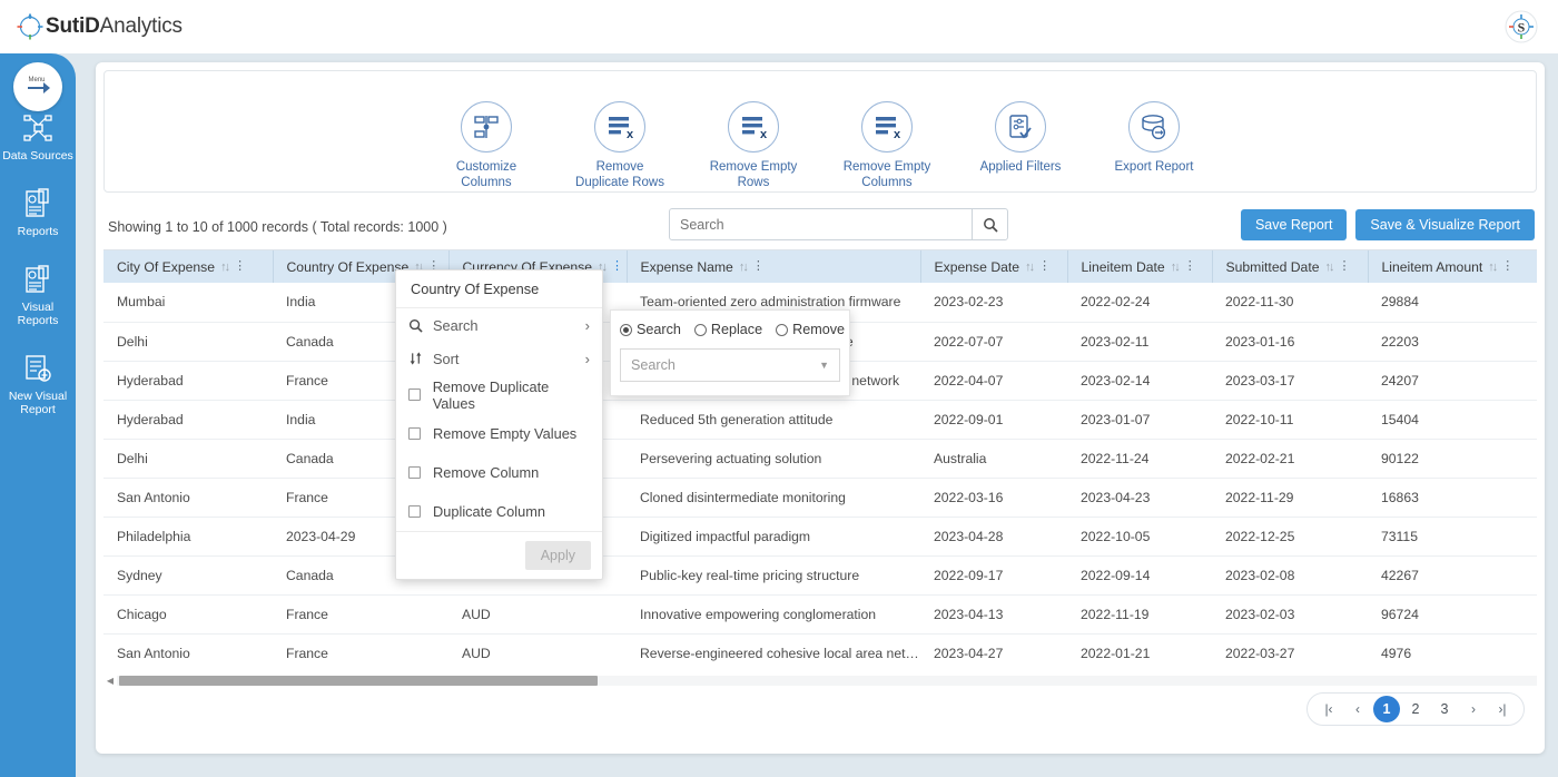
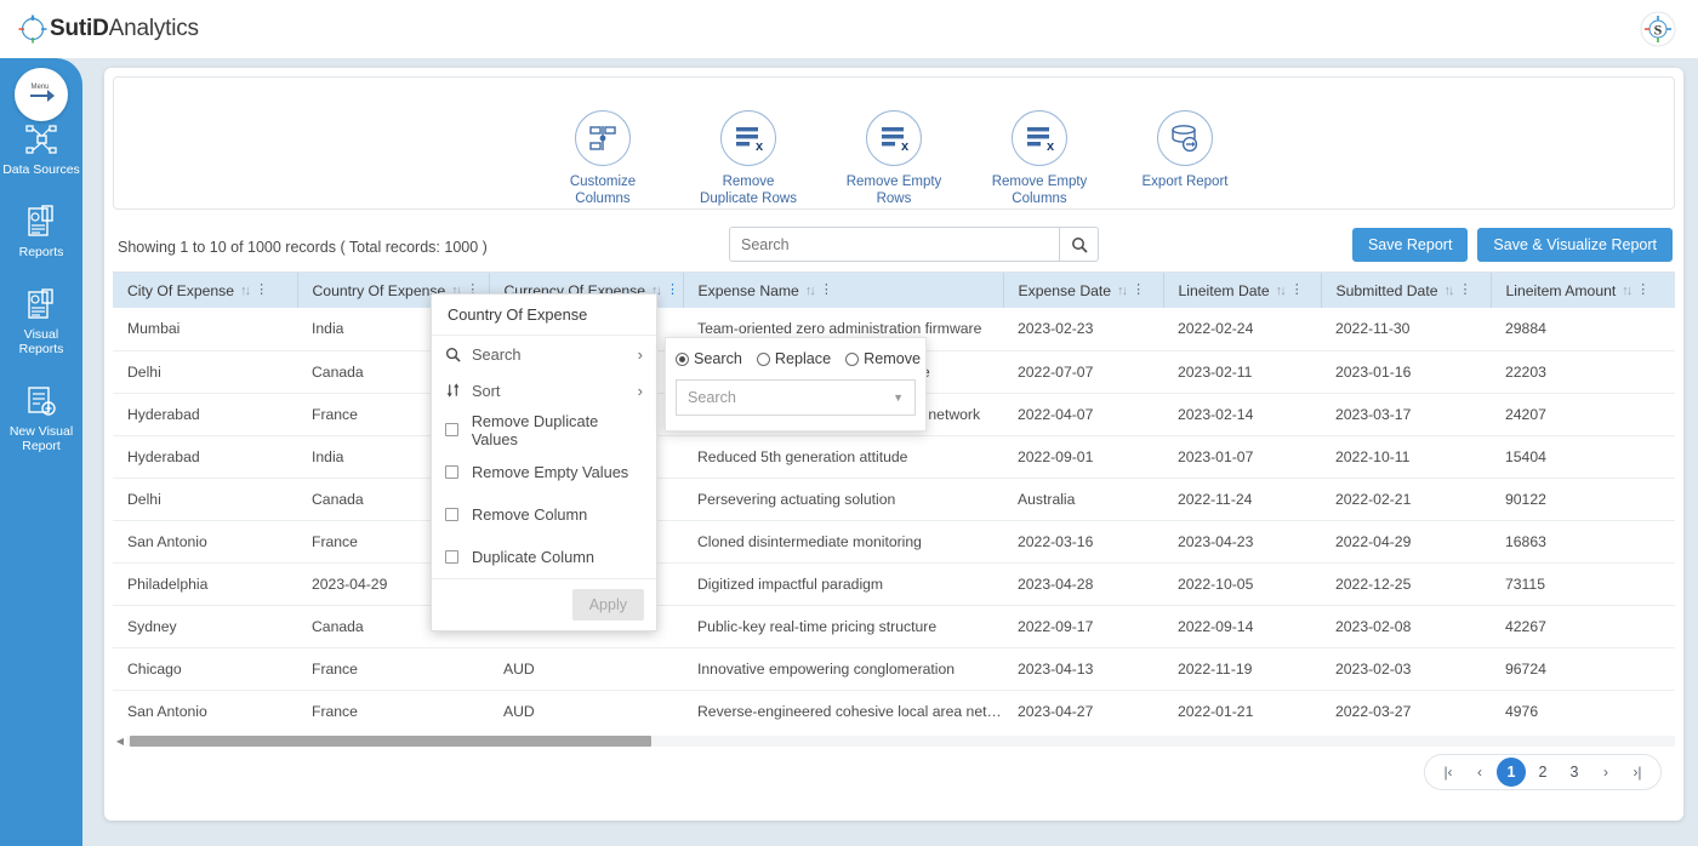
  SutiDAnalytics
  S
  Data Sources
  Reports
  Visual Reports
  New Visual Report
  Customize Columns
  x
  Remove Duplicate Rows
  x
  Remove Empty Rows
  x
  Remove Empty Columns
- Applied Filters
  Export Report
  Showing 1 to 10 of 1000 records ( Total records: 1000 )
  Search
  Save Report
  Save & Visualize Report
  City Of Expense ↑↓ ⋮	Country Of Expense ↑↓ ⋮	Currency Of Expense ↑↓ ⋮	Expense Name ↑↓ ⋮	Expense Date ↑↓ ⋮	Lineitem Date ↑↓ ⋮	Submitted Date ↑↓ ⋮	Lineitem Amount ↑↓ ⋮
  Mumbai	India		Team-oriented zero administration firmware	2023-02-23	2022-02-24	2022-11-30	29884
  Hyderabad	India		Reduced 5th generation attitude	2022-09-01	2023-01-07	2022-10-11	15404
  Delhi	Canada		Persevering actuating solution	Australia	2022-11-24	2022-02-21	90122
- San Antonio	France		Cloned disintermediate monitoring	2022-03-16	2023-04-23	2022-11-29	16863
+ San Antonio	France		Cloned disintermediate monitoring	2022-03-16	2023-04-23	2022-04-29	16863
  Philadelphia	2023-04-29		Digitized impactful paradigm	2023-04-28	2022-10-05	2022-12-25	73115
  Sydney	Canada		Public-key real-time pricing structure	2022-09-17	2022-09-14	2023-02-08	42267
  Chicago	France	AUD	Innovative empowering conglomeration	2023-04-13	2022-11-19	2023-02-03	96724
  San Antonio	France	AUD	Reverse-engineered cohesive local area netwo	2023-04-27	2022-01-21	2022-03-27	4976
  ◀
  |‹
  ‹
  1
  2
  3
  ›
  ›|
  Country Of Expense
  Search
  ›
  Sort
  ›
  Remove Duplicate Values
  Remove Empty Values
  Remove Column
  Duplicate Column
  Apply
  Search
  Replace
  Remove
  Search
  ▼
